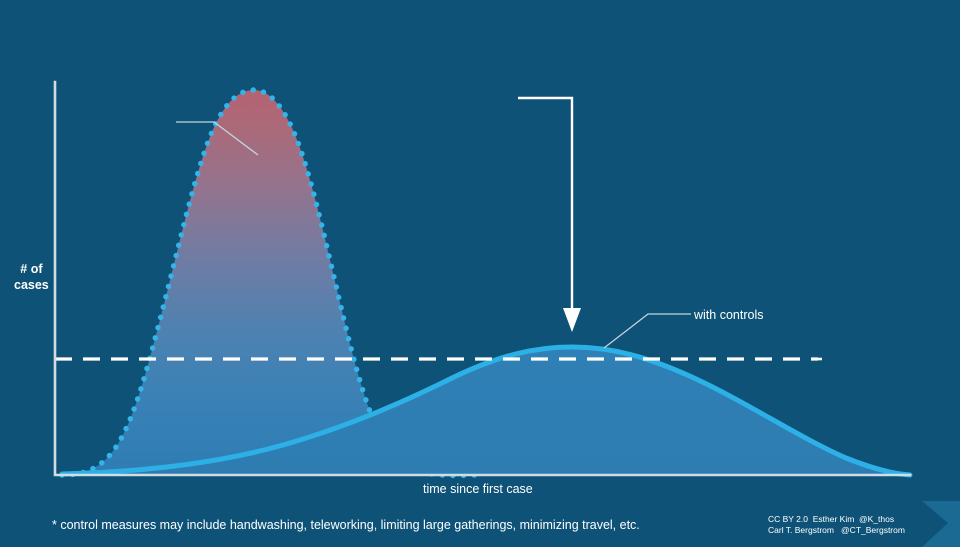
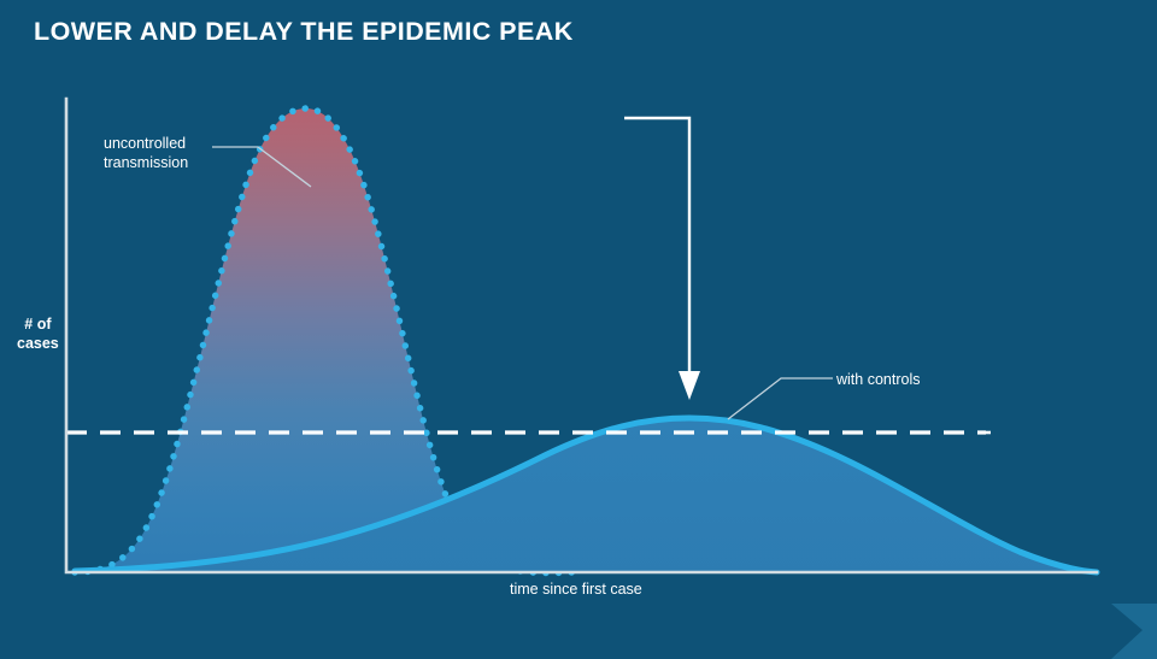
+ LOWER AND DELAY THE EPIDEMIC PEAK
+ uncontrolled
+ transmission
  with controls
  # of
  cases
  time since first case
- * control measures may include handwashing, teleworking, limiting large gatherings, minimizing travel, etc.
- CC BY 2.0 Esther Kim @K_thos
- Carl T. Bergstrom @CT_Bergstrom
